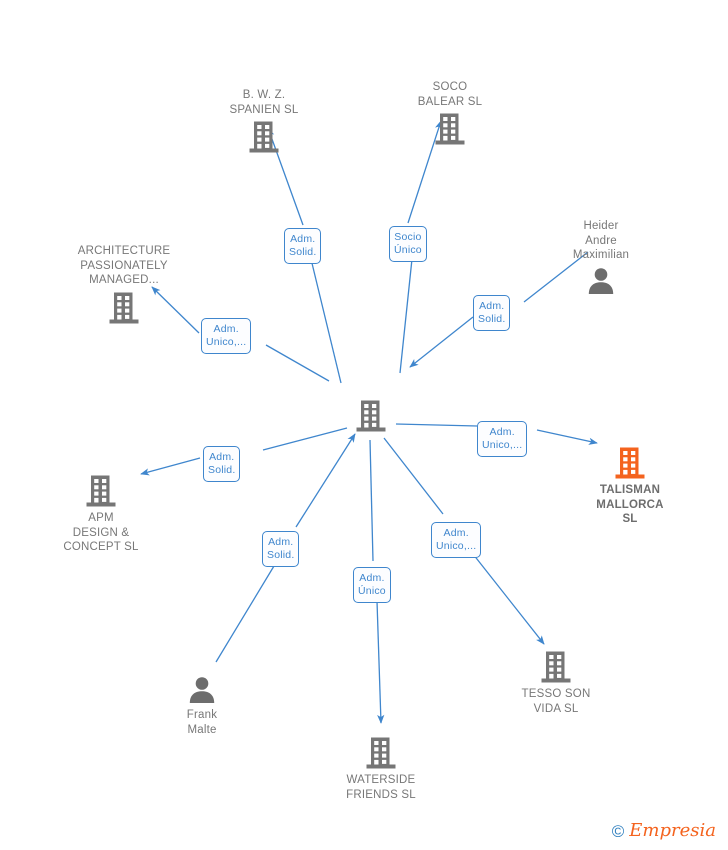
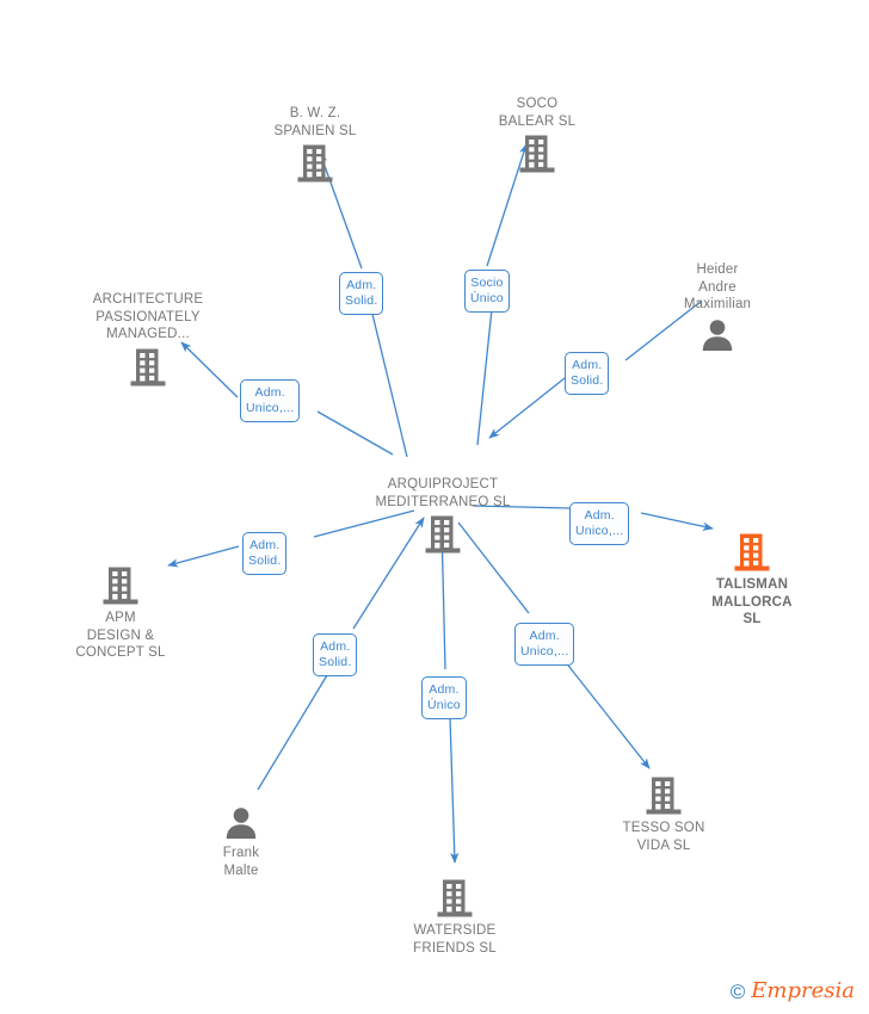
  Adm.
  Solid.
  Socio
  Único
  Adm.
  Unico,...
  Adm.
  Solid.
  Adm.
  Unico,...
  Adm.
  Solid.
  Adm.
  Solid.
  Adm.
  Único
  Adm.
  Unico,...
  B. W. Z.
  SPANIEN SL
  SOCO
  BALEAR SL
  ARCHITECTURE
  PASSIONATELY
  MANAGED...
  Heider
  Andre
  Maximilian
+ ARQUIPROJECT
+ MEDITERRANEO SL
  TALISMAN
  MALLORCA
  SL
  APM
  DESIGN &
  CONCEPT SL
  Frank
  Malte
  WATERSIDE
  FRIENDS SL
  TESSO SON
  VIDA SL
  ©
  Empresia
